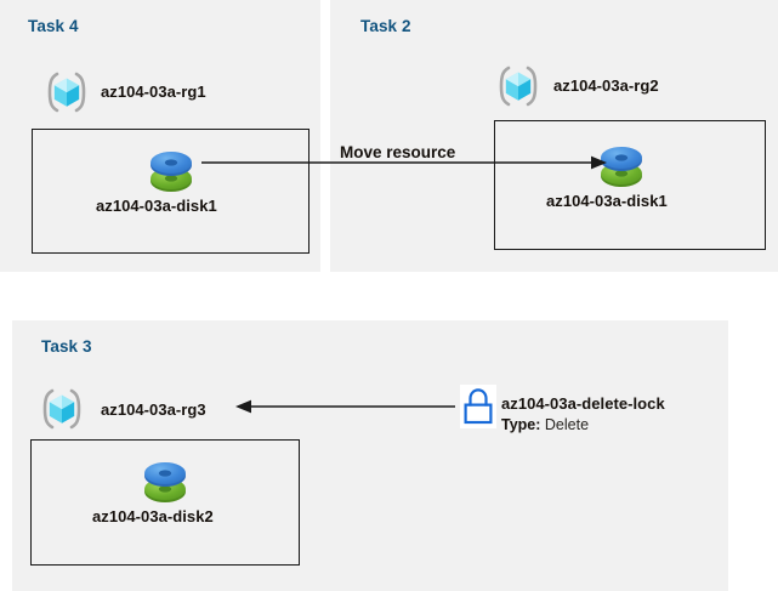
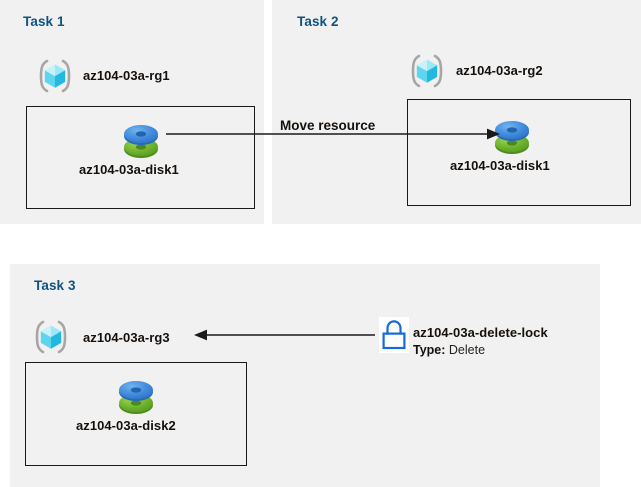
- Task 4
+ Task 1
  az104-03a-rg1
  az104-03a-disk1
  Task 2
  az104-03a-rg2
  az104-03a-disk1
  Move resource
  Task 3
  az104-03a-rg3
  az104-03a-disk2
  az104-03a-delete-lock
  Type: Delete
